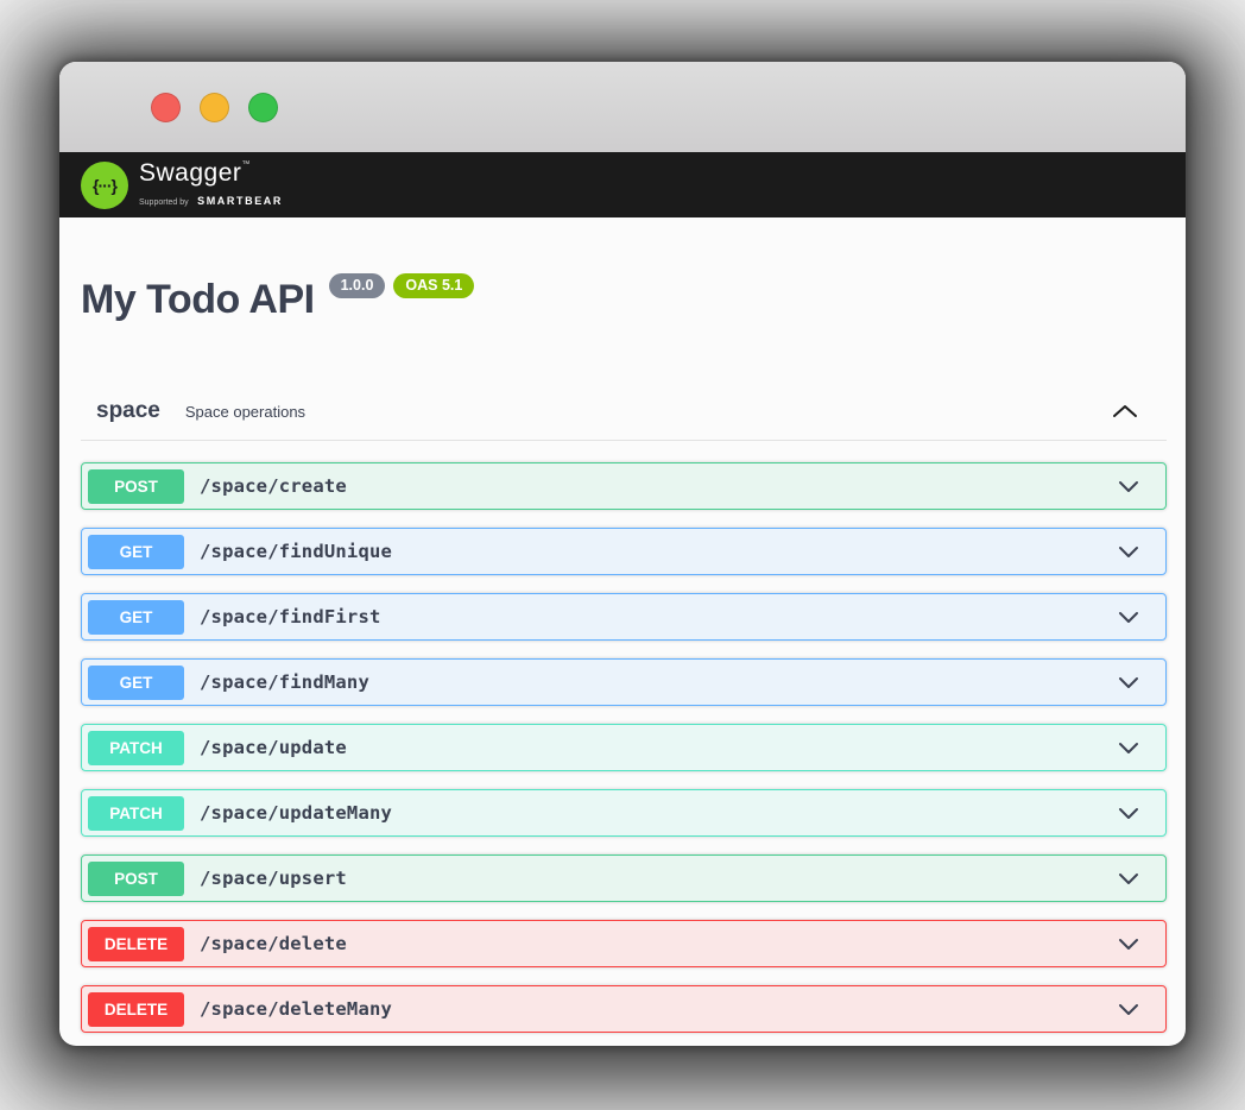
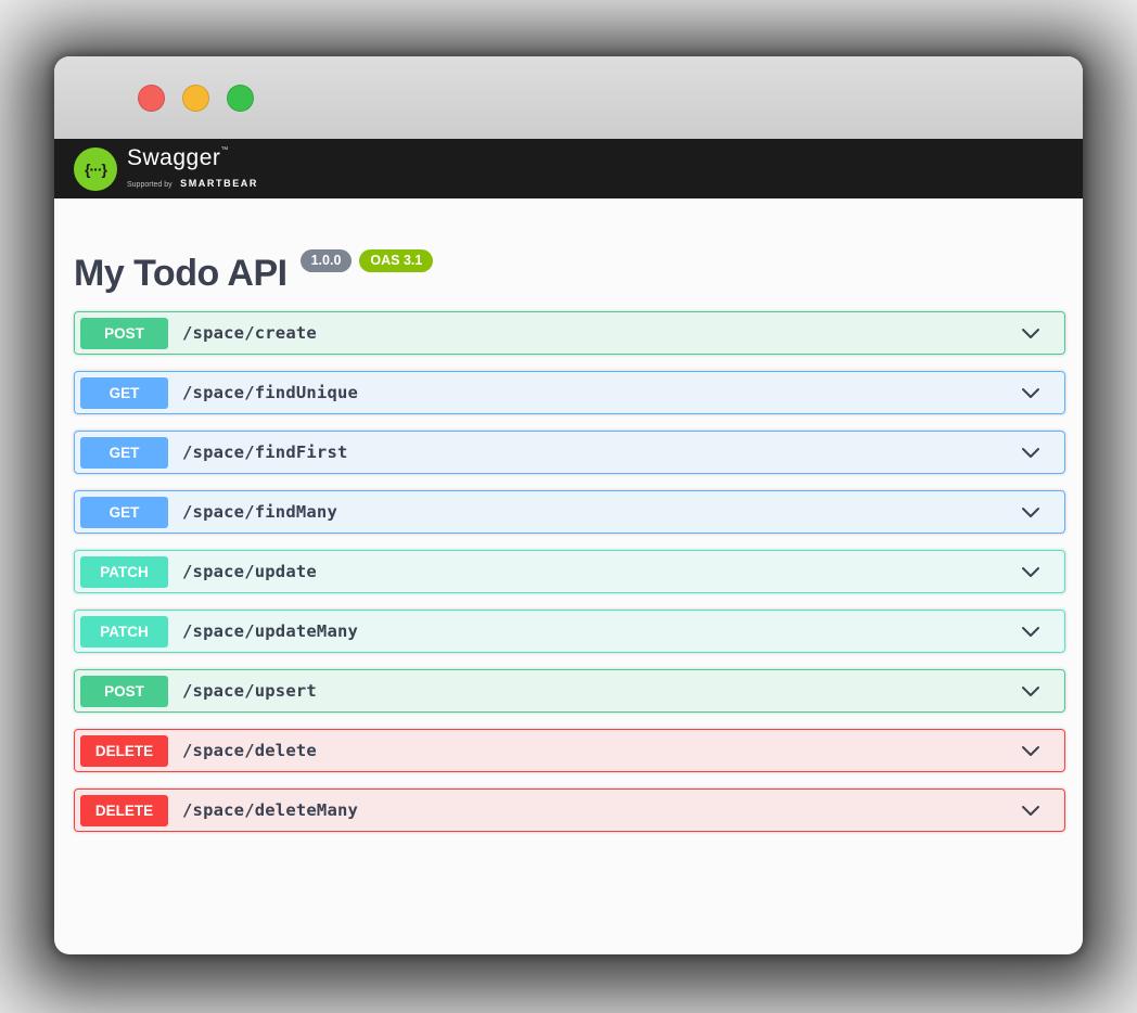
  {···}
  Swagger
  My Todo API
  1.0.0
- OAS 5.1
+ OAS 3.1
- space
- Space operations
  POST
  /space/create
  GET
  /space/findUnique
  GET
  /space/findFirst
  GET
  /space/findMany
  PATCH
  /space/update
  PATCH
  /space/updateMany
  POST
  /space/upsert
  DELETE
  /space/delete
  DELETE
  /space/deleteMany
